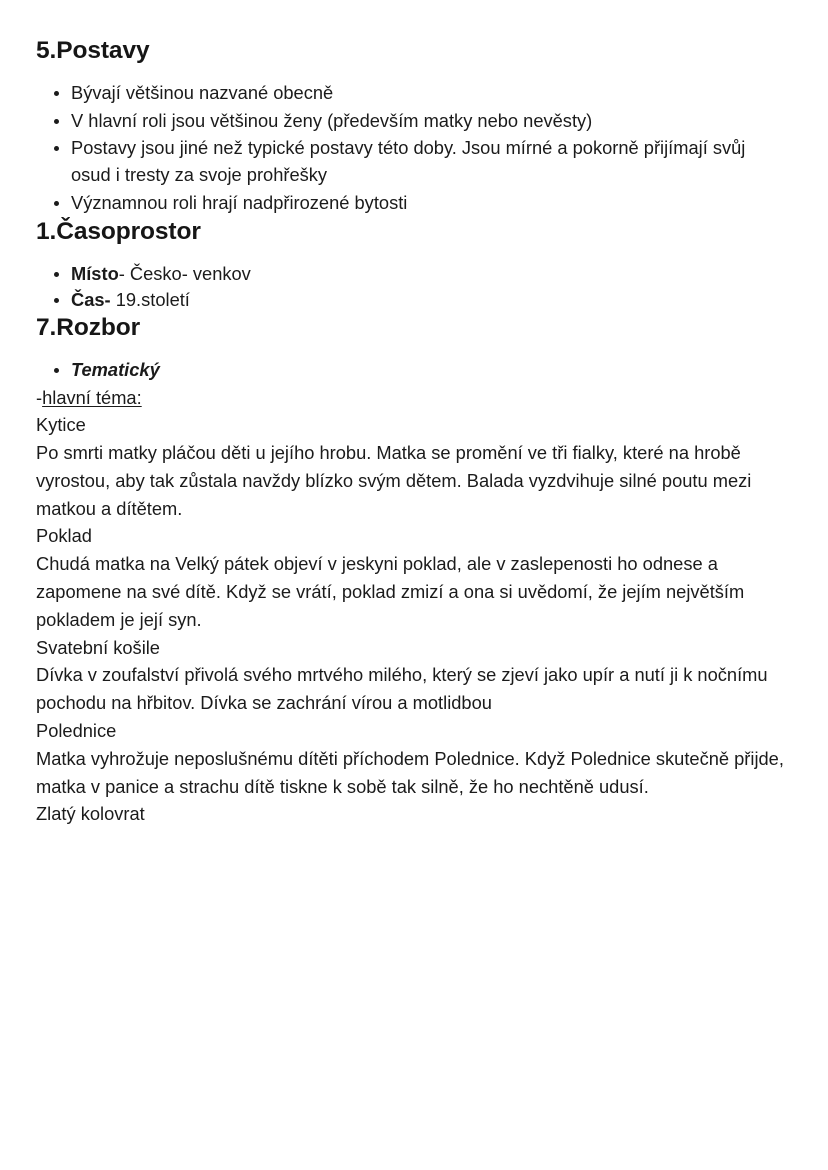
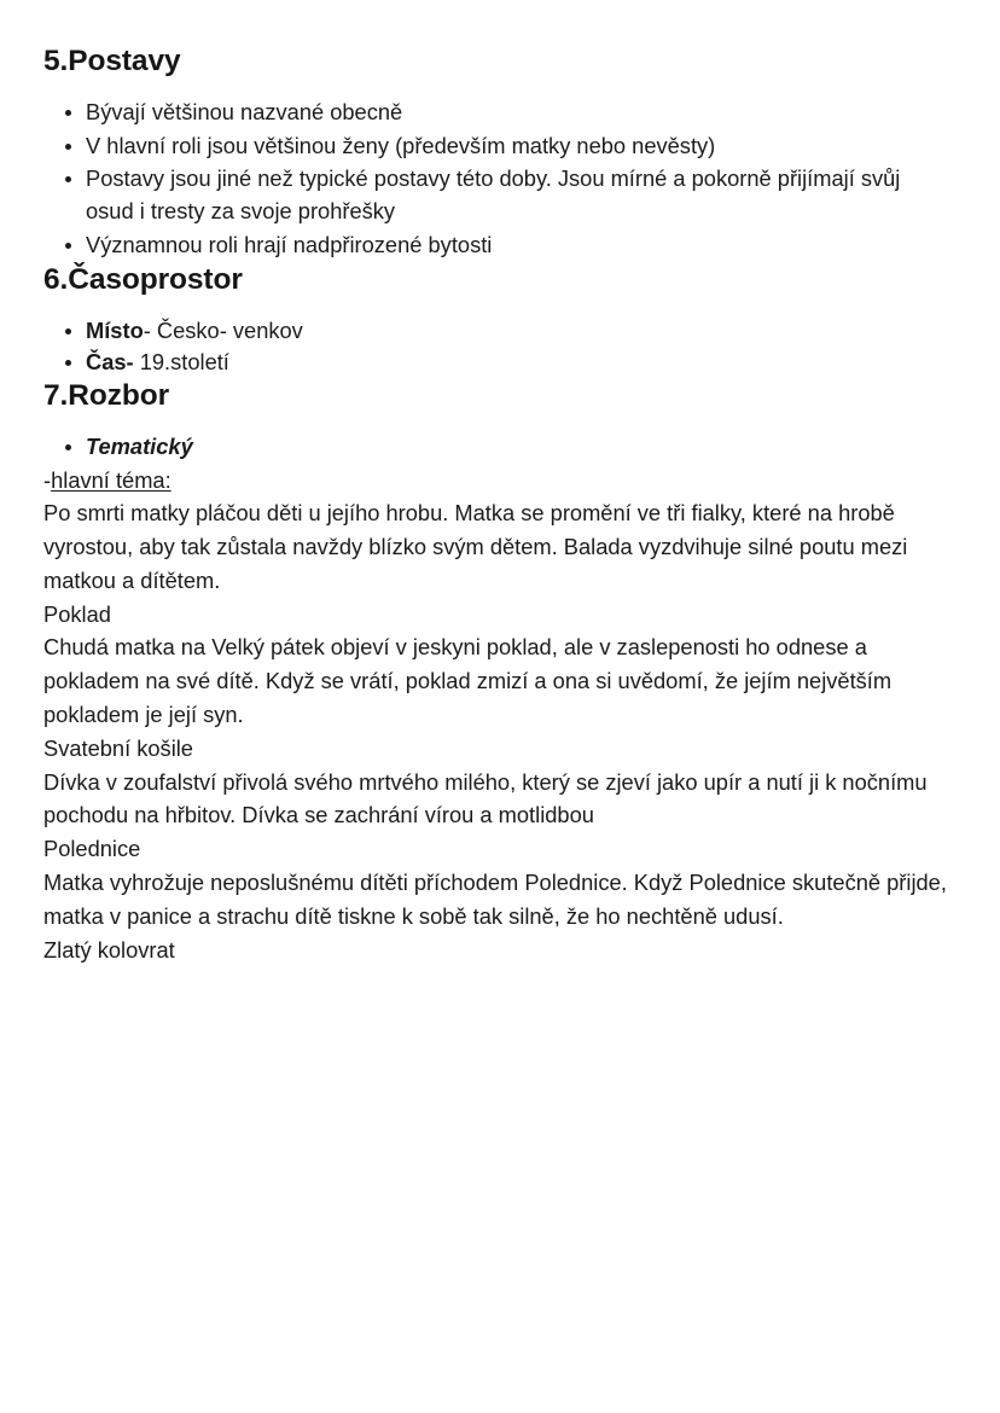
  5.Postavy
  Bývají většinou nazvané obecně
  V hlavní roli jsou většinou ženy (především matky nebo nevěsty)
  Postavy jsou jiné než typické postavy této doby. Jsou mírné a pokorně přijímají svůj osud i tresty za svoje prohřešky
  Významnou roli hrají nadpřirozené bytosti
- 1.Časoprostor
+ 6.Časoprostor
  Místo- Česko- venkov
  Čas- 19.století
  7.Rozbor
  Tematický
  -hlavní téma:
- Kytice
  Po smrti matky pláčou děti u jejího hrobu. Matka se promění ve tři fialky, které na hrobě vyrostou, aby tak zůstala navždy blízko svým dětem. Balada vyzdvihuje silné poutu mezi matkou a dítětem.
  Poklad
- Chudá matka na Velký pátek objeví v jeskyni poklad, ale v zaslepenosti ho odnese a zapomene na své dítě. Když se vrátí, poklad zmizí a ona si uvědomí, že jejím největším pokladem je její syn.
+ Chudá matka na Velký pátek objeví v jeskyni poklad, ale v zaslepenosti ho odnese a pokladem na své dítě. Když se vrátí, poklad zmizí a ona si uvědomí, že jejím největším pokladem je její syn.
  Svatební košile
  Dívka v zoufalství přivolá svého mrtvého milého, který se zjeví jako upír a nutí ji k nočnímu pochodu na hřbitov. Dívka se zachrání vírou a motlidbou
  Polednice
  Matka vyhrožuje neposlušnému dítěti příchodem Polednice. Když Polednice skutečně přijde, matka v panice a strachu dítě tiskne k sobě tak silně, že ho nechtěně udusí.
  Zlatý kolovrat
